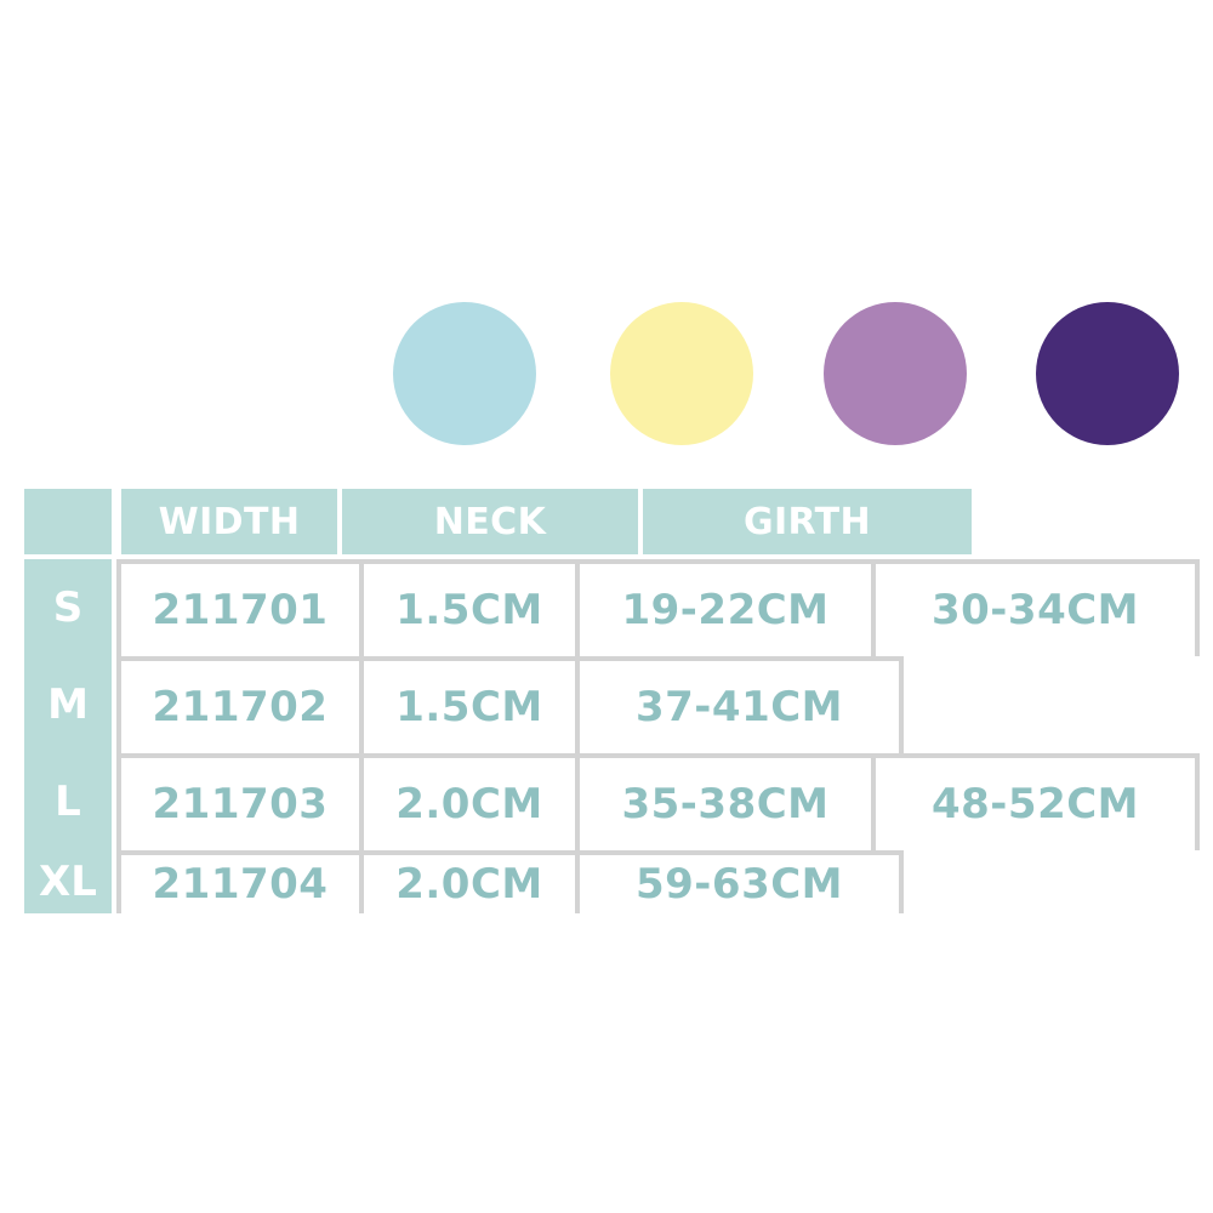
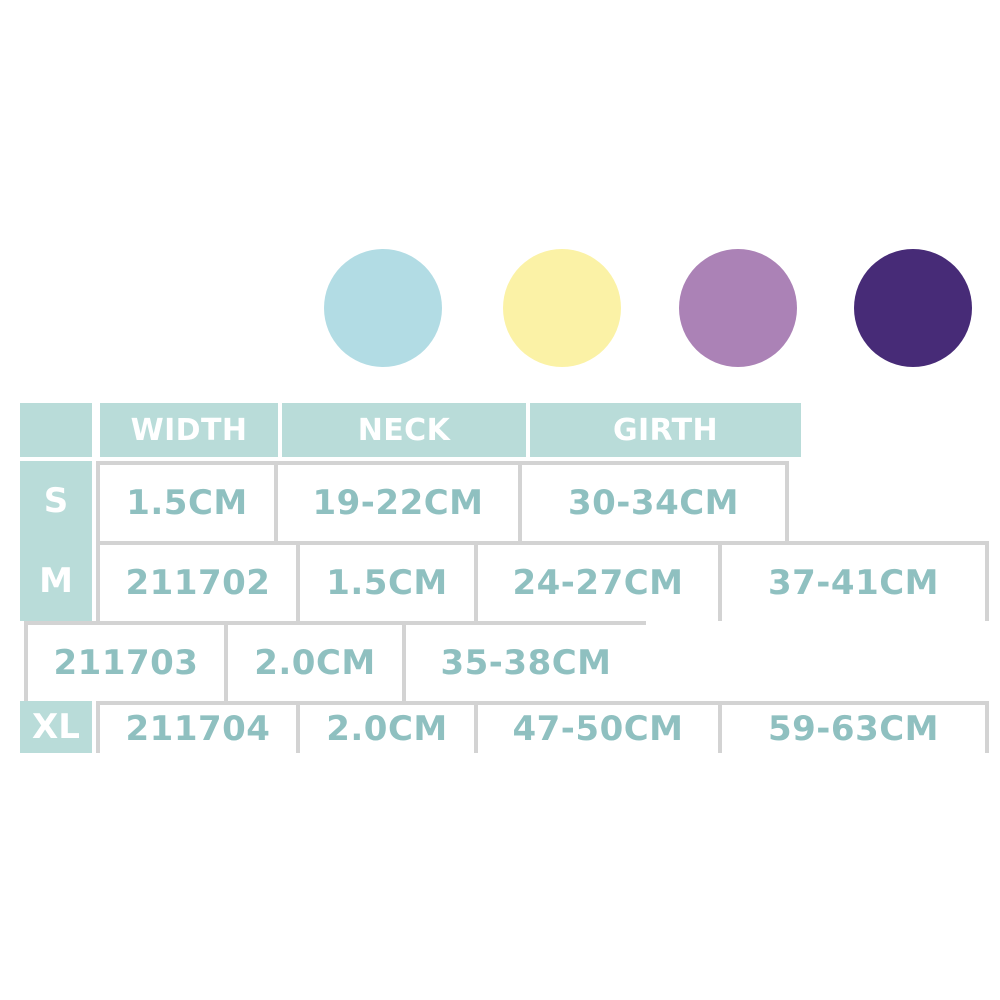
  WIDTH
  NECK
  GIRTH
  S
- 211701
  1.5CM
  19-22CM
  30-34CM
  M
  211702
  1.5CM
+ 24-27CM
  37-41CM
- L
  211703
  2.0CM
  35-38CM
- 48-52CM
  XL
  211704
  2.0CM
+ 47-50CM
  59-63CM
